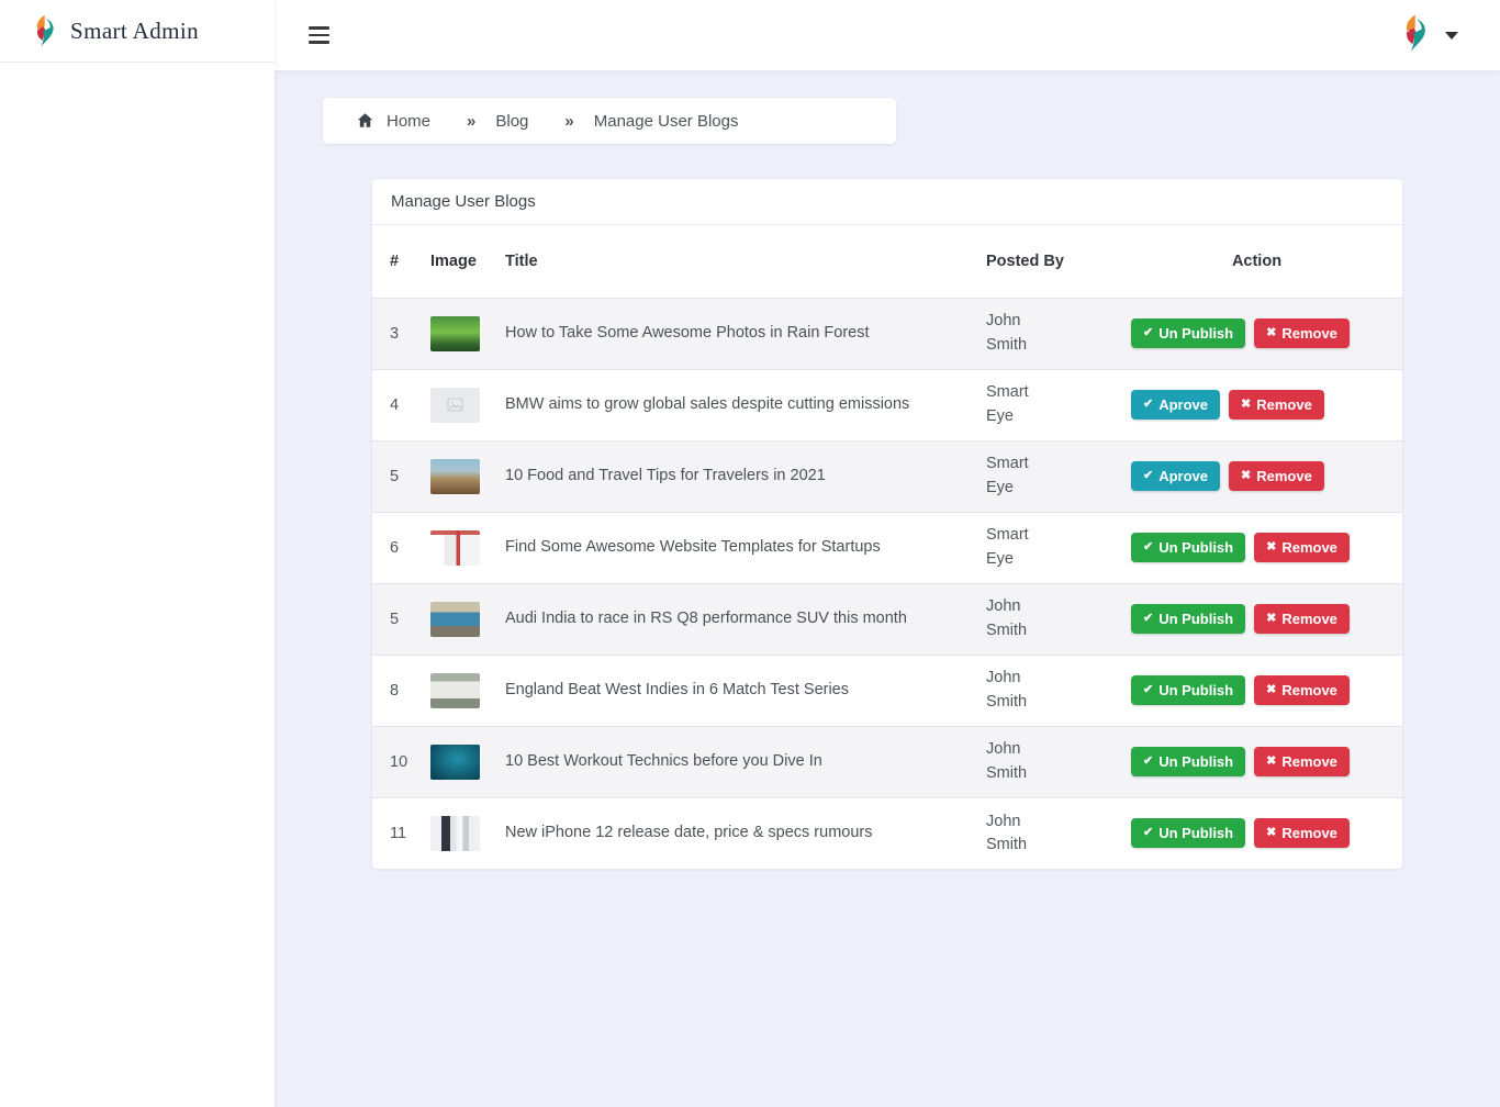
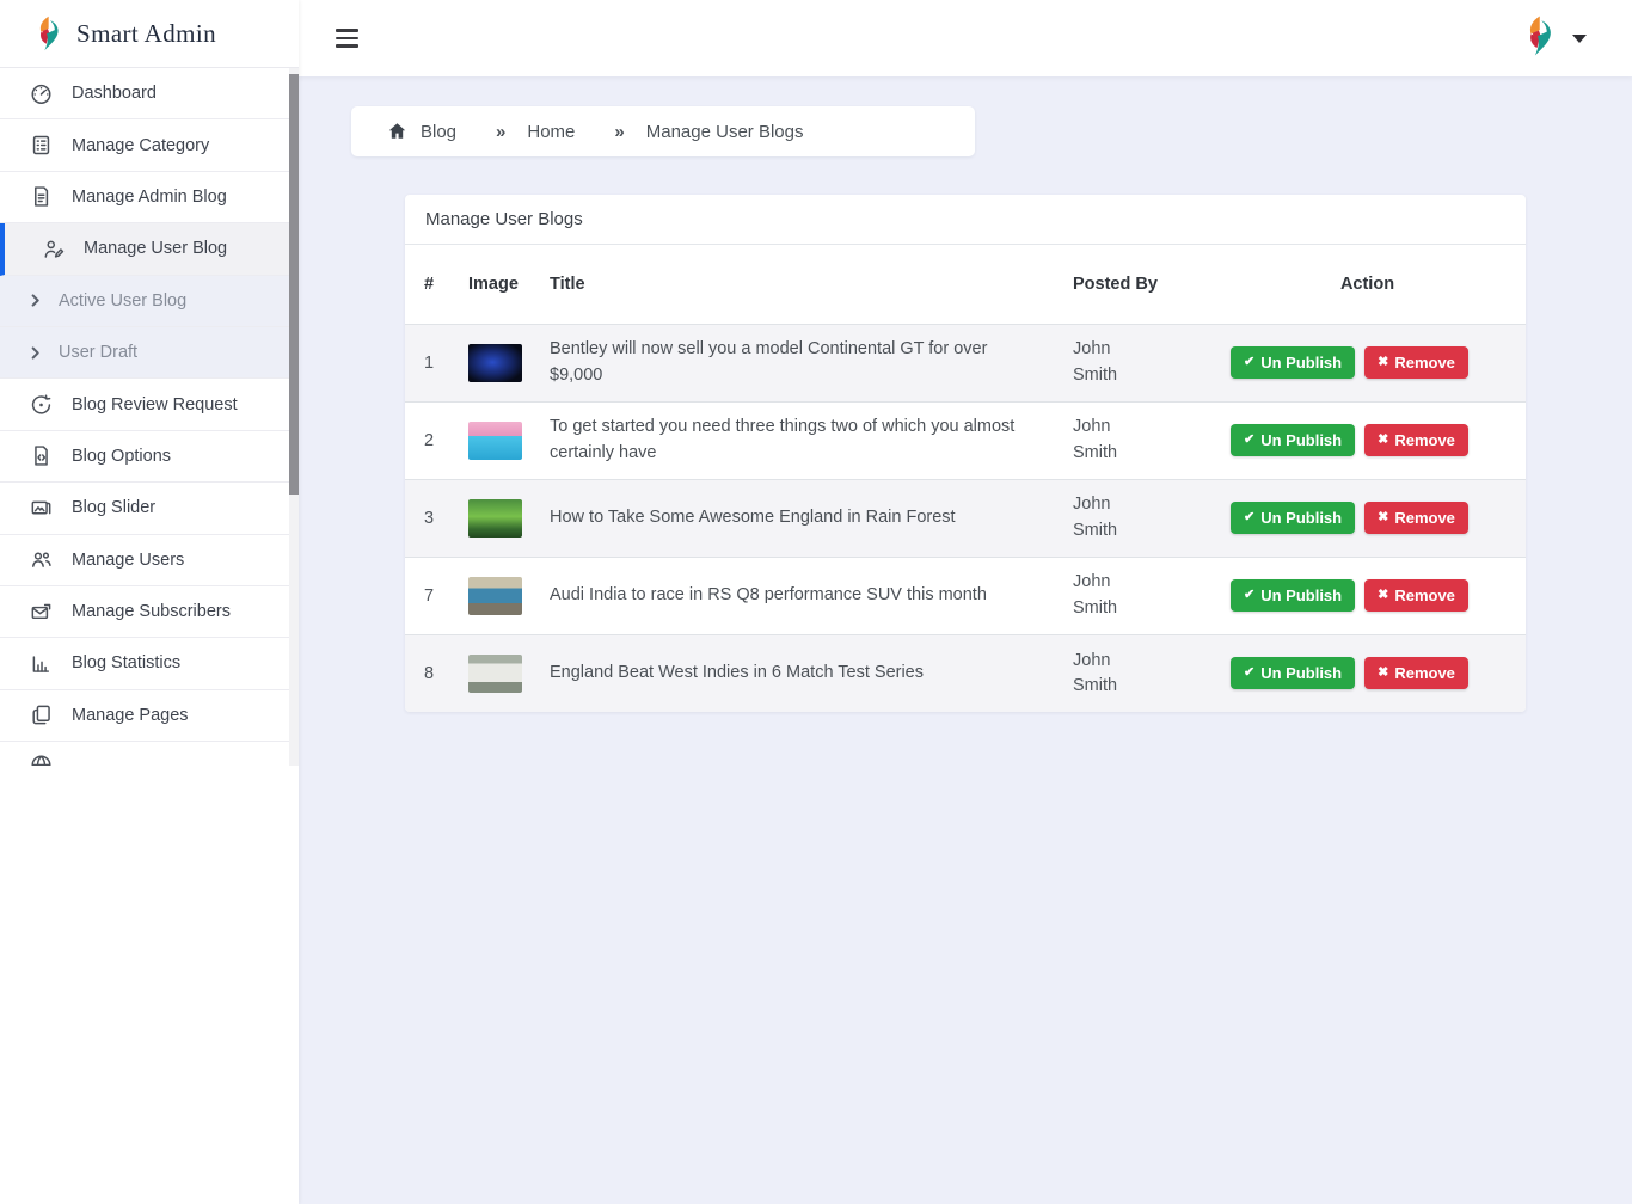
  Smart Admin
+ Dashboard
+ Manage Category
+ Manage Admin Blog
+ Manage User Blog
+ Active User Blog
+ User Draft
+ Blog Review Request
+ Blog Options
+ Blog Slider
+ Manage Users
+ Manage Subscribers
+ Blog Statistics
+ Manage Pages
- Home
+ Blog
  »
- Blog
+ Home
  »
  Manage User Blogs
  Manage User Blogs
  #	Image	Title	Posted By	Action
+ 1		Bentley will now sell you a model Continental GT for over $9,000	John Smith	✔ Un Publish ✖ Remove
+ 2		To get started you need three things two of which you almost certainly have	John Smith	✔ Un Publish ✖ Remove
- 3		How to Take Some Awesome Photos in Rain Forest	John Smith	✔ Un Publish ✖ Remove
+ 3		How to Take Some Awesome England in Rain Forest	John Smith	✔ Un Publish ✖ Remove
- 4		BMW aims to grow global sales despite cutting emissions	Smart Eye	✔ Aprove ✖ Remove
- 5		10 Food and Travel Tips for Travelers in 2021	Smart Eye	✔ Aprove ✖ Remove
- 6		Find Some Awesome Website Templates for Startups	Smart Eye	✔ Un Publish ✖ Remove
- 5		Audi India to race in RS Q8 performance SUV this month	John Smith	✔ Un Publish ✖ Remove
+ 7		Audi India to race in RS Q8 performance SUV this month	John Smith	✔ Un Publish ✖ Remove
  8		England Beat West Indies in 6 Match Test Series	John Smith	✔ Un Publish ✖ Remove
- 10		10 Best Workout Technics before you Dive In	John Smith	✔ Un Publish ✖ Remove
- 11		New iPhone 12 release date, price & specs rumours	John Smith	✔ Un Publish ✖ Remove
